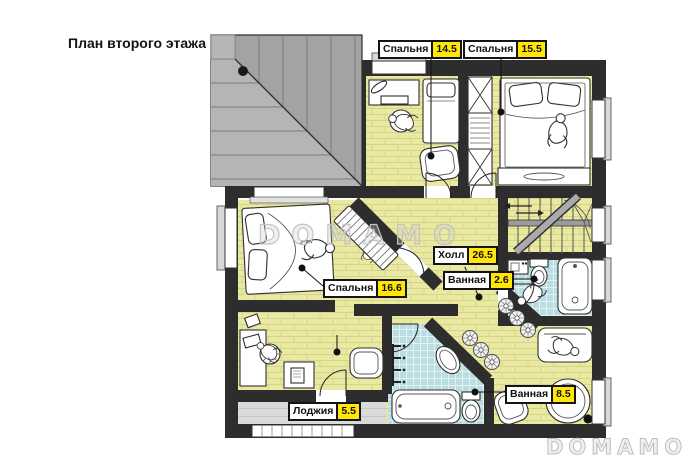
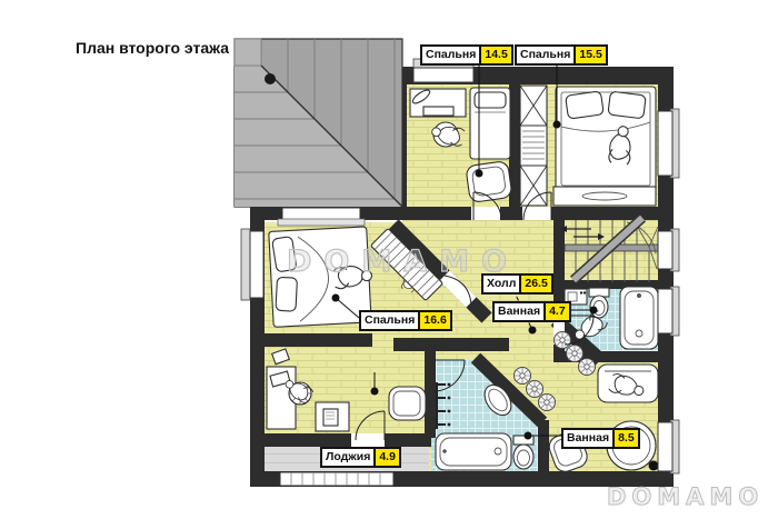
  План второго этажа
  DOMAMO
  DOMAMO
  Спальня
  14.5
  Спальня
  15.5
  Холл
  26.5
  Ванная
- 2.6
+ 4.7
  Спальня
  16.6
  Лоджия
- 5.5
+ 4.9
  Ванная
  8.5
